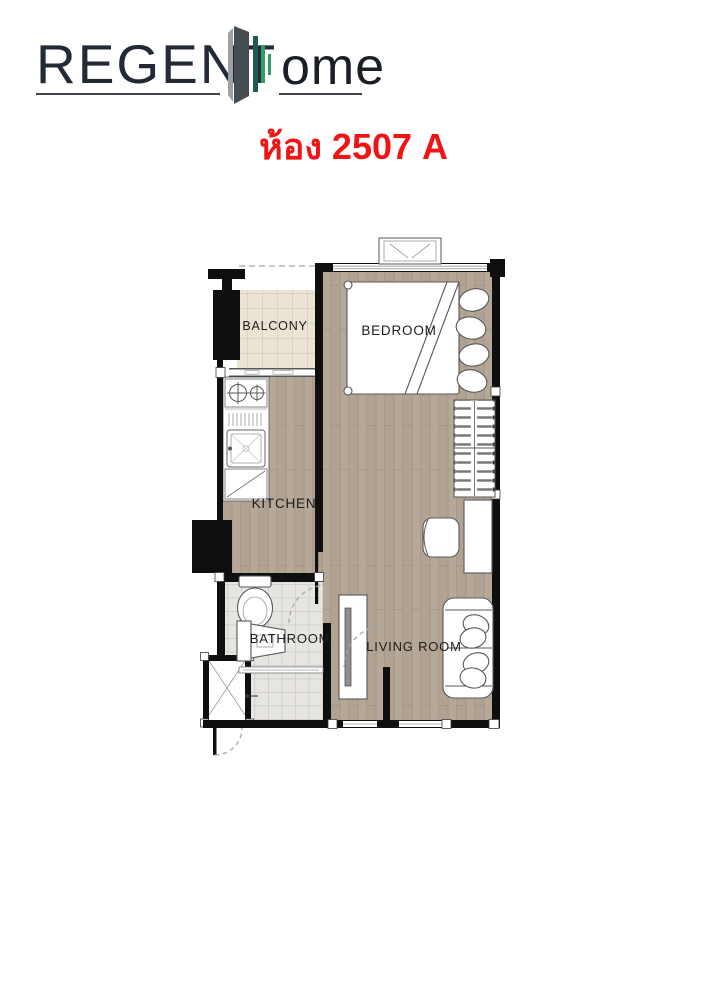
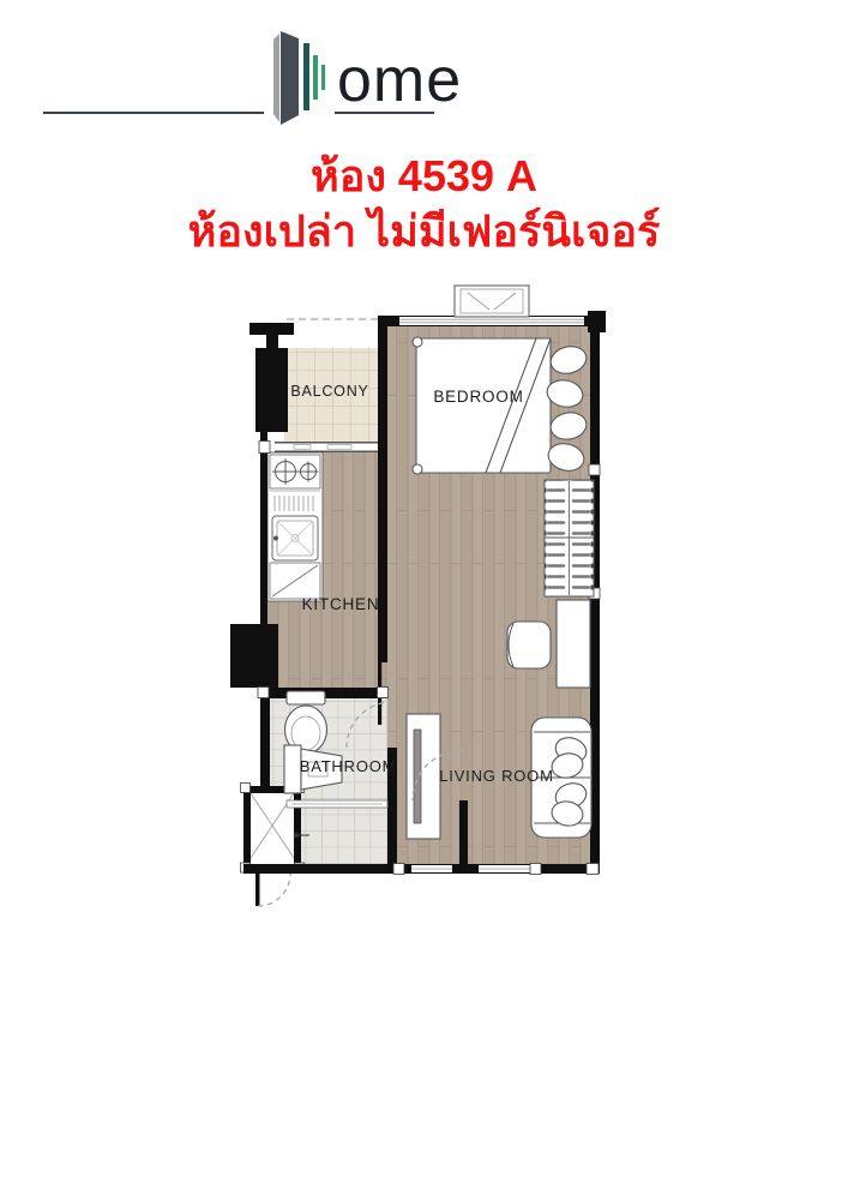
- REGENT
  ome
- ห้อง 2507 A
+ ห้อง 4539 A
+ ห้องเปล่า ไม่มีเฟอร์นิเจอร์
  BALCONY
  BEDROOM
  KITCHEN
  BATHROOM
  LIVING ROOM
